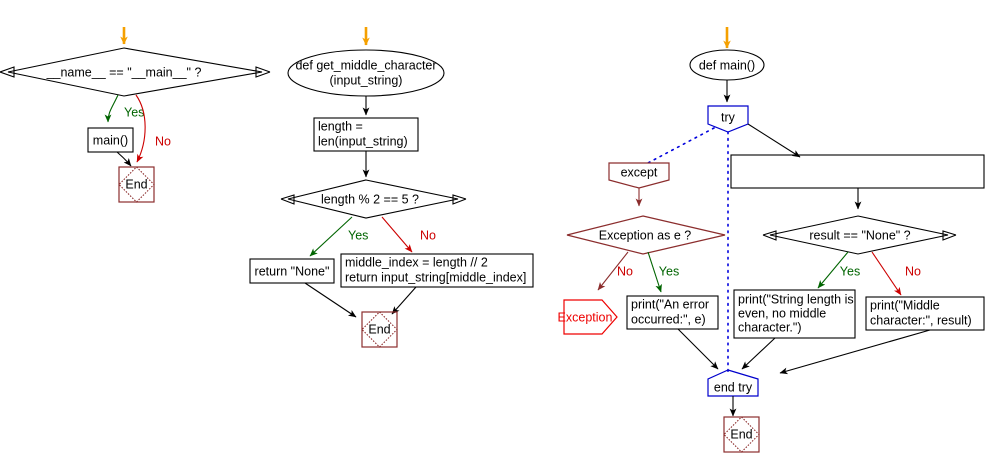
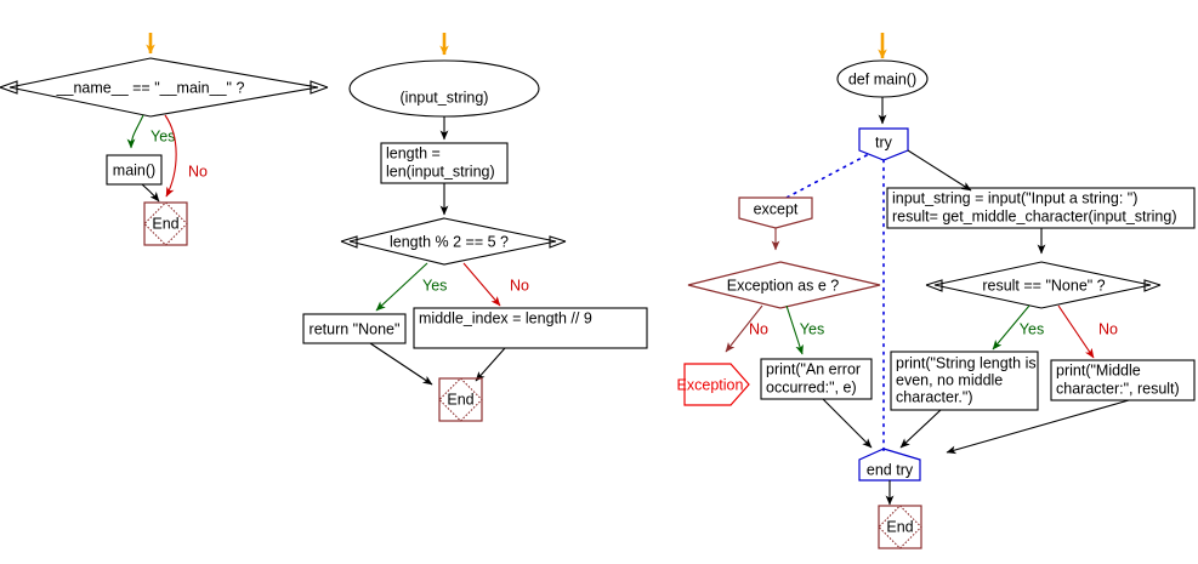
  __name__ == "__main__" ?
  Yes
  No
  main()
  End
- def get_middle_character
  (input_string)
  length =
  len(input_string)
  length % 2 == 5 ?
  Yes
  No
  return "None"
- middle_index = length // 2
+ middle_index = length // 9
- return input_string[middle_index]
  End
  def main()
  try
  except
  Exception as e ?
  No
  Yes
  Exception
  print("An error
  occurred:", e)
+ input_string = input("Input a string: ")
+ result= get_middle_character(input_string)
  result == "None" ?
  Yes
  No
  print("String length is
  even, no middle
  character.")
  print("Middle
  character:", result)
  end try
  End
